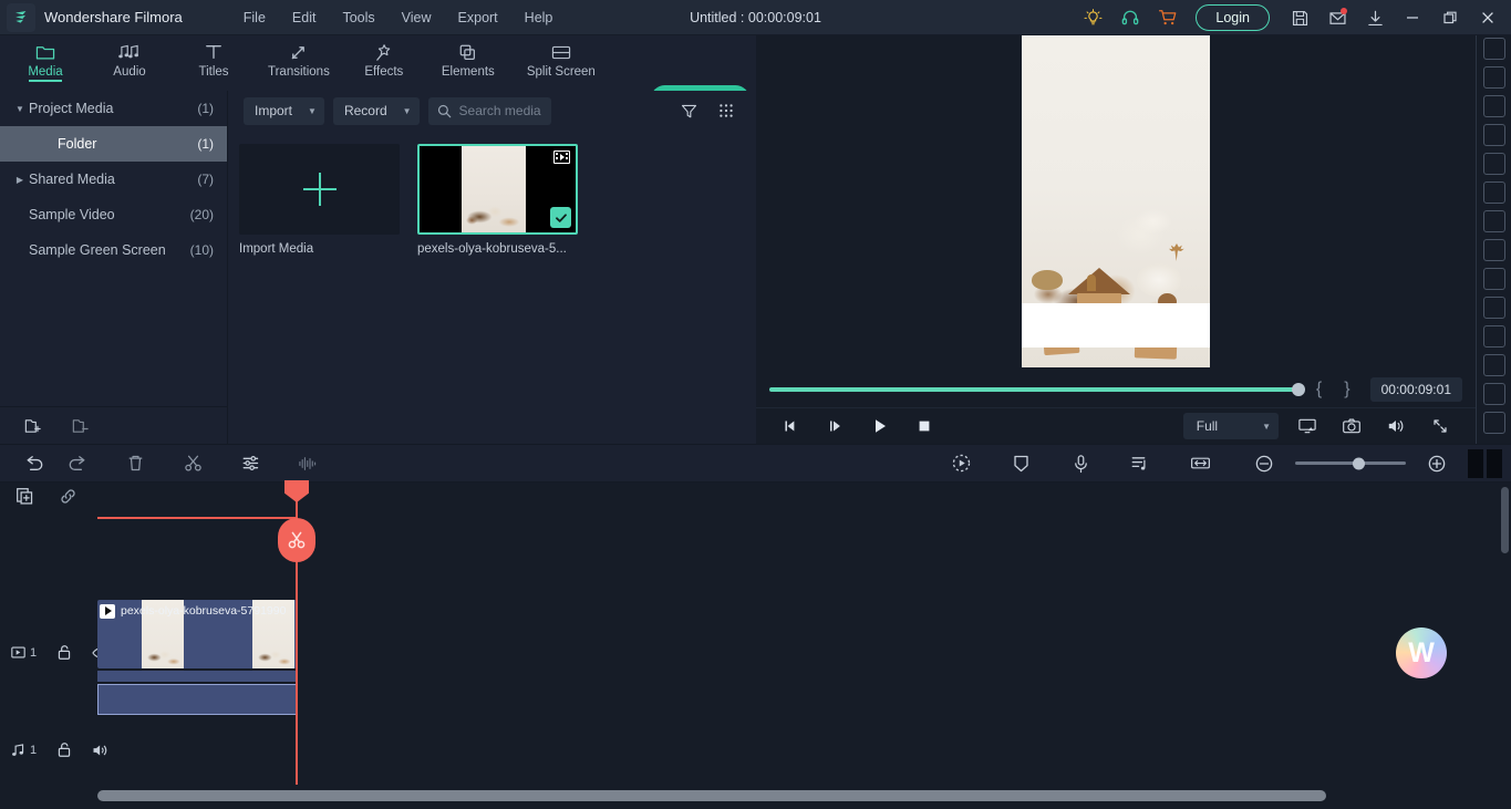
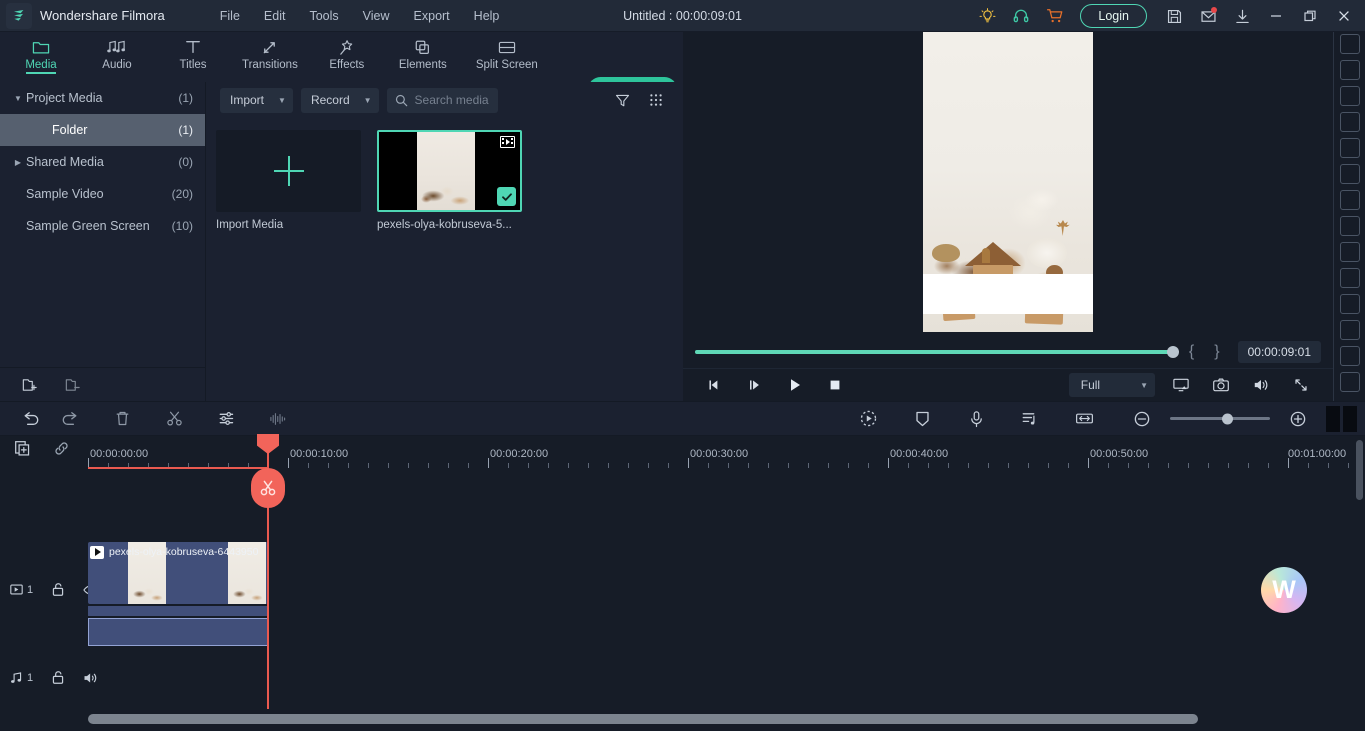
  Wondershare Filmora
  File
  Edit
  Tools
  View
  Export
  Help
  Untitled : 00:00:09:01
  Login
  Media
  Audio
  Titles
  Transitions
  Effects
  Elements
  Split Screen
  ▼
  Project Media
  (1)
  Folder
  (1)
  ▶
  Shared Media
- (7)
+ (0)
  Sample Video
  (20)
  Sample Green Screen
  (10)
  Import
  ▼
  Record
  ▼
  Search media
  Import Media
  pexels-olya-kobruseva-5...
  {
  }
  00:00:09:01
  Full
  ▼
+ 00:00:00:00
+ 00:00:10:00
+ 00:00:20:00
+ 00:00:30:00
+ 00:00:40:00
+ 00:00:50:00
+ 00:01:00:00
  1
- pexels-olya-kobruseva-5791990
+ pexels-olya-kobruseva-6443950
  1
  W
